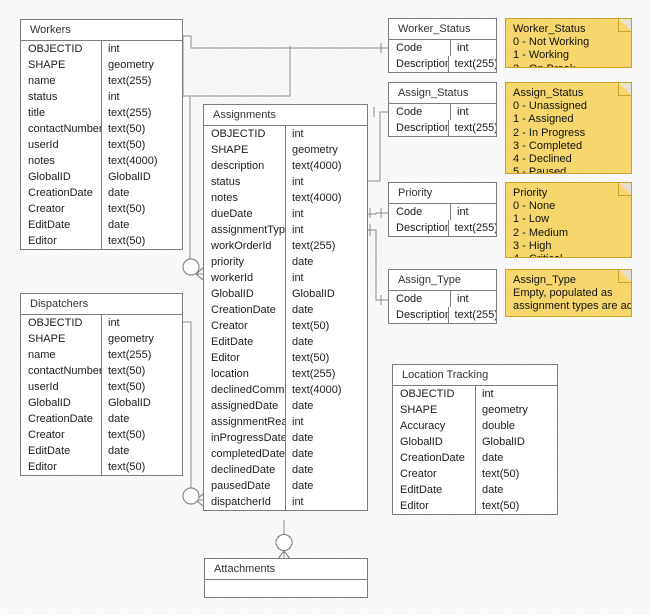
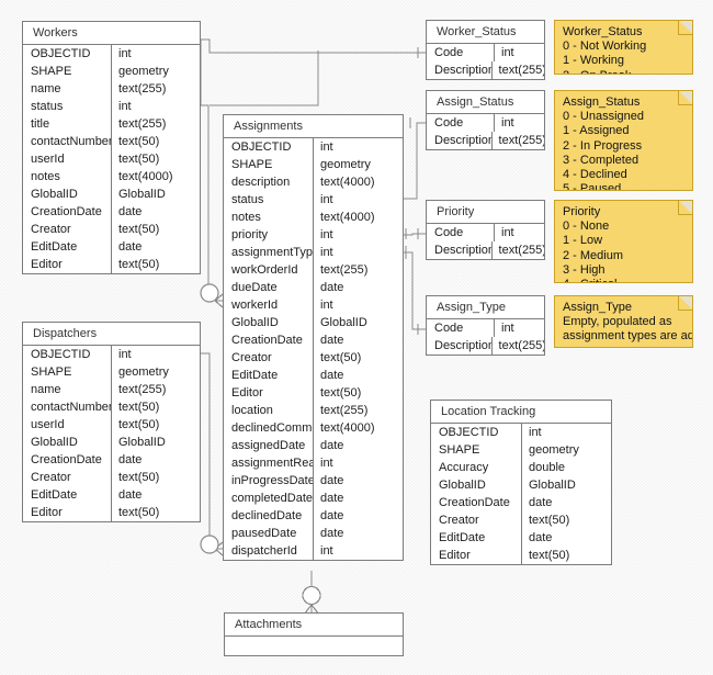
  Workers
  OBJECTID
  int
  SHAPE
  geometry
  name
  text(255)
  status
  int
  title
  text(255)
  contactNumber
  text(50)
  userId
  text(50)
  notes
  text(4000)
  GlobalID
  GlobalID
  CreationDate
  date
  Creator
  text(50)
  EditDate
  date
  Editor
  text(50)
  Dispatchers
  OBJECTID
  int
  SHAPE
  geometry
  name
  text(255)
  contactNumber
  text(50)
  userId
  text(50)
  GlobalID
  GlobalID
  CreationDate
  date
  Creator
  text(50)
  EditDate
  date
  Editor
  text(50)
  Assignments
  OBJECTID
  int
  SHAPE
  geometry
  description
  text(4000)
  status
  int
  notes
  text(4000)
- dueDate
+ priority
  int
  assignmentTyp
  int
  workOrderId
  text(255)
- priority
+ dueDate
  date
  workerId
  int
  GlobalID
  GlobalID
  CreationDate
  date
  Creator
  text(50)
  EditDate
  date
  Editor
  text(50)
  location
  text(255)
  declinedComm
  text(4000)
  assignedDate
  date
  assignmentRea
  int
  inProgressDate
  date
  completedDate
  date
  declinedDate
  date
  pausedDate
  date
  dispatcherId
  int
  Worker_Status
  Code
  int
  Description
  text(255
  Assign_Status
  Code
  int
  Description
  text(255
  Priority
  Code
  int
  Description
  text(255
  Assign_Type
  Code
  int
  Description
  text(255
  Location Tracking
  OBJECTID
  int
  SHAPE
  geometry
  Accuracy
  double
  GlobalID
  GlobalID
  CreationDate
  date
  Creator
  text(50)
  EditDate
  date
  Editor
  text(50)
  Attachments
  Worker_Status
  0 - Not Working
  1 - Working
  Assign_Status
  0 - Unassigned
  1 - Assigned
  2 - In Progress
  3 - Completed
  4 - Declined
  5 - Paused
  Priority
  0 - None
  1 - Low
  2 - Medium
  3 - High
  Assign_Type
  Empty, populated as
  assignment types are ad
